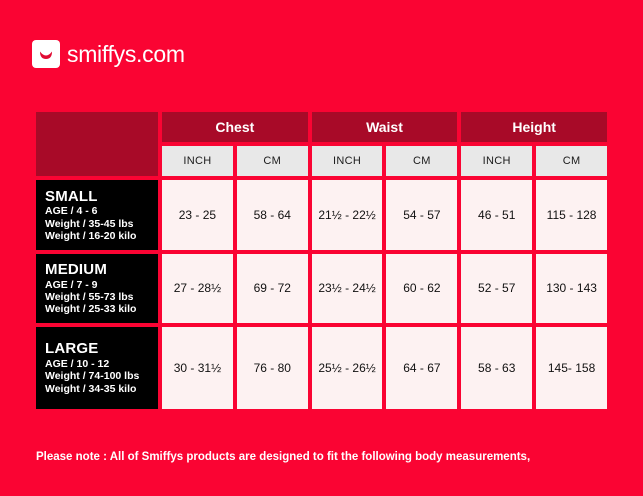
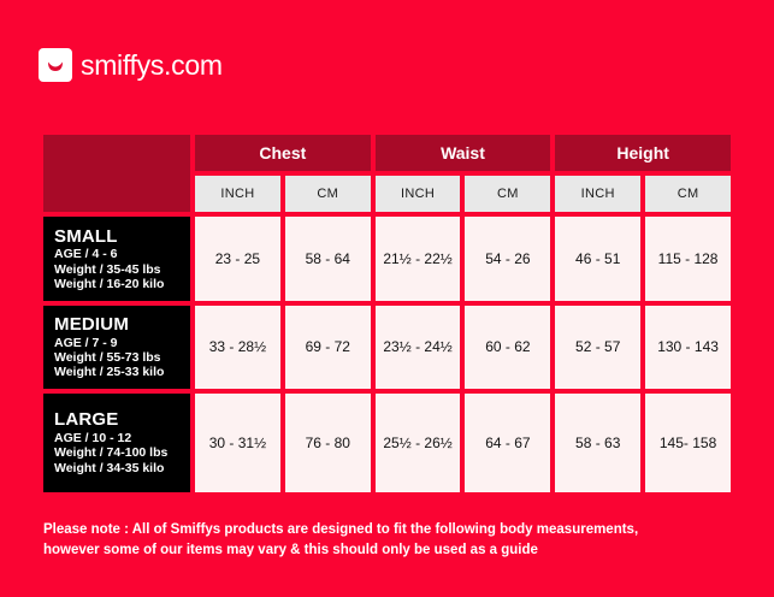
  smiffys.com
  	Chest	Waist	Height
  INCH	CM	INCH	CM	INCH	CM
- SMALL AGE / 4 - 6 Weight / 35-45 lbs Weight / 16-20 kilo	23 - 25	58 - 64	21½ - 22½	54 - 57	46 - 51	115 - 128
+ SMALL AGE / 4 - 6 Weight / 35-45 lbs Weight / 16-20 kilo	23 - 25	58 - 64	21½ - 22½	54 - 26	46 - 51	115 - 128
- MEDIUM AGE / 7 - 9 Weight / 55-73 lbs Weight / 25-33 kilo	27 - 28½	69 - 72	23½ - 24½	60 - 62	52 - 57	130 - 143
+ MEDIUM AGE / 7 - 9 Weight / 55-73 lbs Weight / 25-33 kilo	33 - 28½	69 - 72	23½ - 24½	60 - 62	52 - 57	130 - 143
  LARGE AGE / 10 - 12 Weight / 74-100 lbs Weight / 34-35 kilo	30 - 31½	76 - 80	25½ - 26½	64 - 67	58 - 63	145- 158
  Please note : All of Smiffys products are designed to fit the following body measurements,
+ however some of our items may vary & this should only be used as a guide
